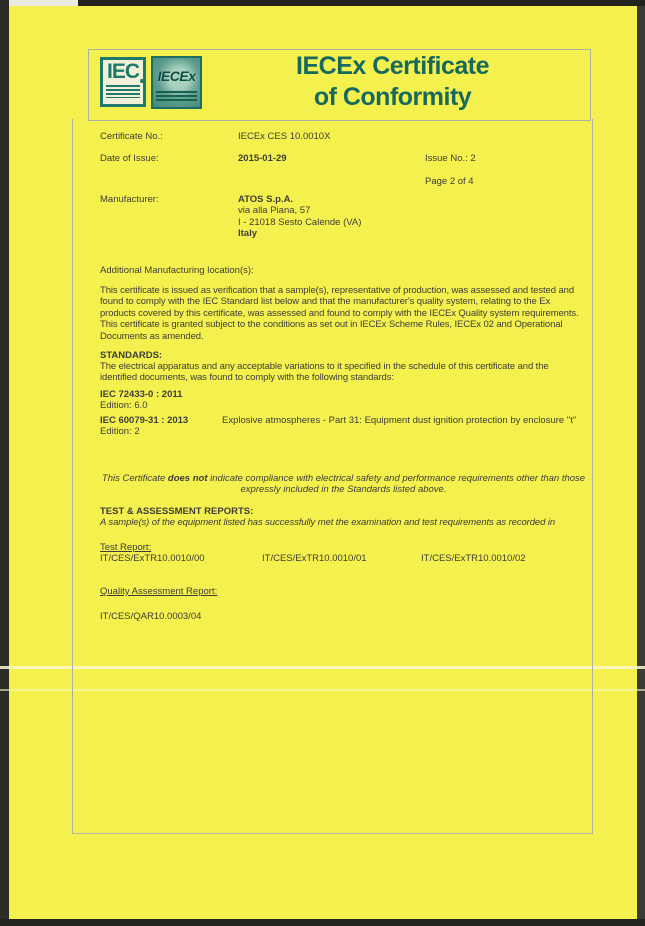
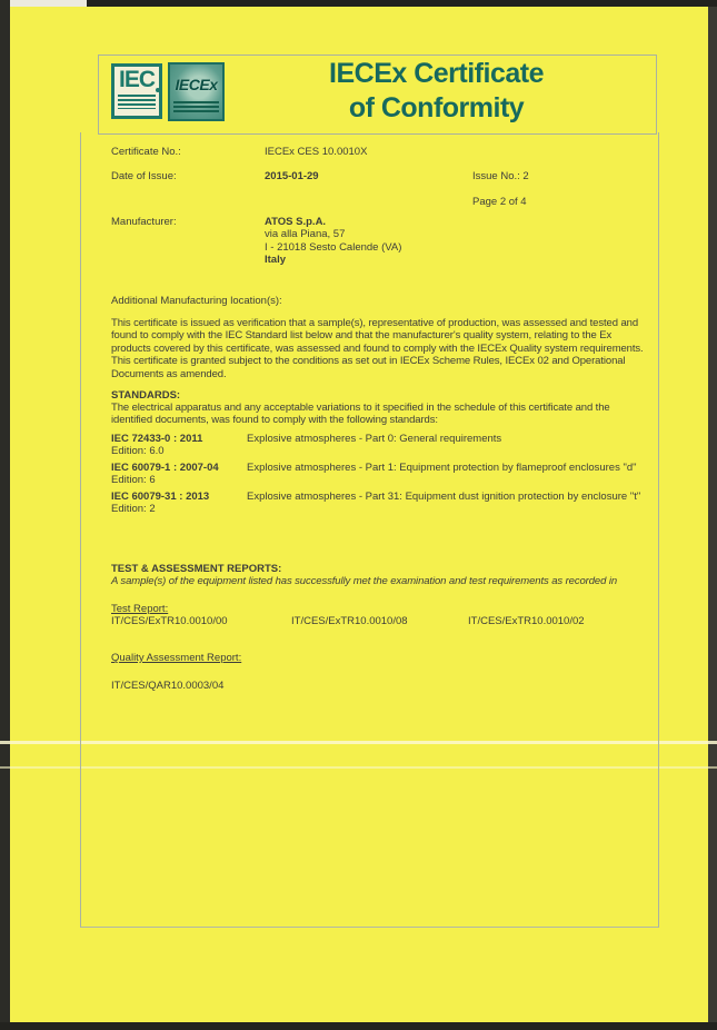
  IEC
  IECEx
  IECEx Certificate
  of Conformity
  Certificate No.:
  IECEx CES 10.0010X
  Date of Issue:
  2015-01-29
  Issue No.: 2
  Page 2 of 4
  Manufacturer:
  ATOS S.p.A.
  via alla Piana, 57
  I - 21018 Sesto Calende (VA)
  Italy
  Additional Manufacturing location(s):
  This certificate is issued as verification that a sample(s), representative of production, was assessed and tested and found to comply with the IEC Standard list below and that the manufacturer's quality system, relating to the Ex products covered by this certificate, was assessed and found to comply with the IECEx Quality system requirements. This certificate is granted subject to the conditions as set out in IECEx Scheme Rules, IECEx 02 and Operational Documents as amended.
  STANDARDS:
  The electrical apparatus and any acceptable variations to it specified in the schedule of this certificate and the identified documents, was found to comply with the following standards:
  IEC 72433-0 : 2011
  Edition: 6.0
+ Explosive atmospheres - Part 0: General requirements
+ IEC 60079-1 : 2007-04
+ Edition: 6
+ Explosive atmospheres - Part 1: Equipment protection by flameproof enclosures "d"
  IEC 60079-31 : 2013
  Edition: 2
  Explosive atmospheres - Part 31: Equipment dust ignition protection by enclosure "t"
- This Certificate does not indicate compliance with electrical safety and performance requirements other than those expressly included in the Standards listed above.
  TEST & ASSESSMENT REPORTS:
  A sample(s) of the equipment listed has successfully met the examination and test requirements as recorded in
  Test Report:
  IT/CES/ExTR10.0010/00
- IT/CES/ExTR10.0010/01
+ IT/CES/ExTR10.0010/08
  IT/CES/ExTR10.0010/02
  Quality Assessment Report:
  IT/CES/QAR10.0003/04
